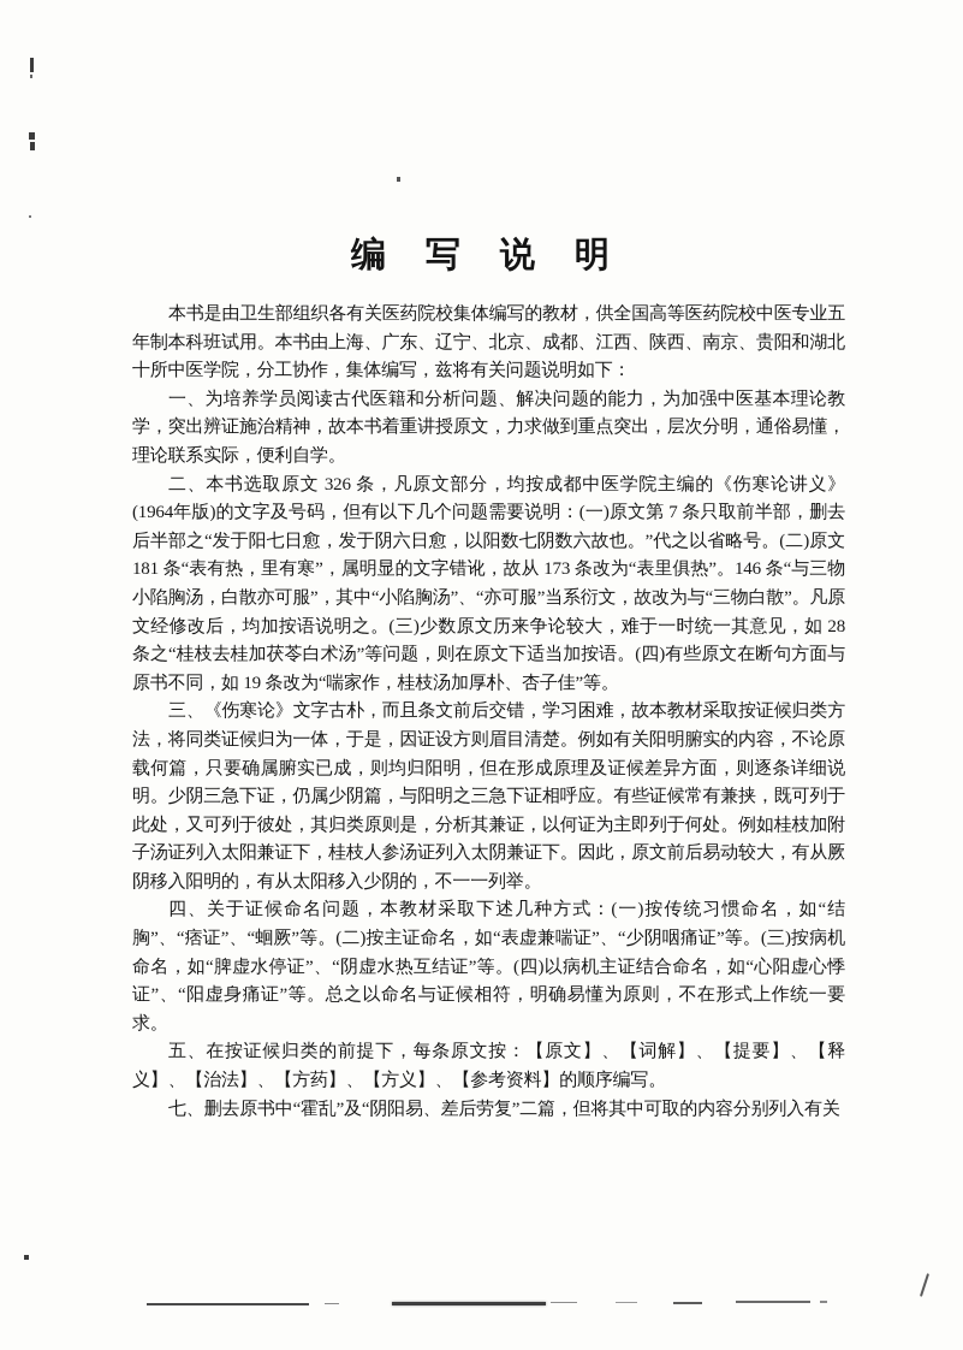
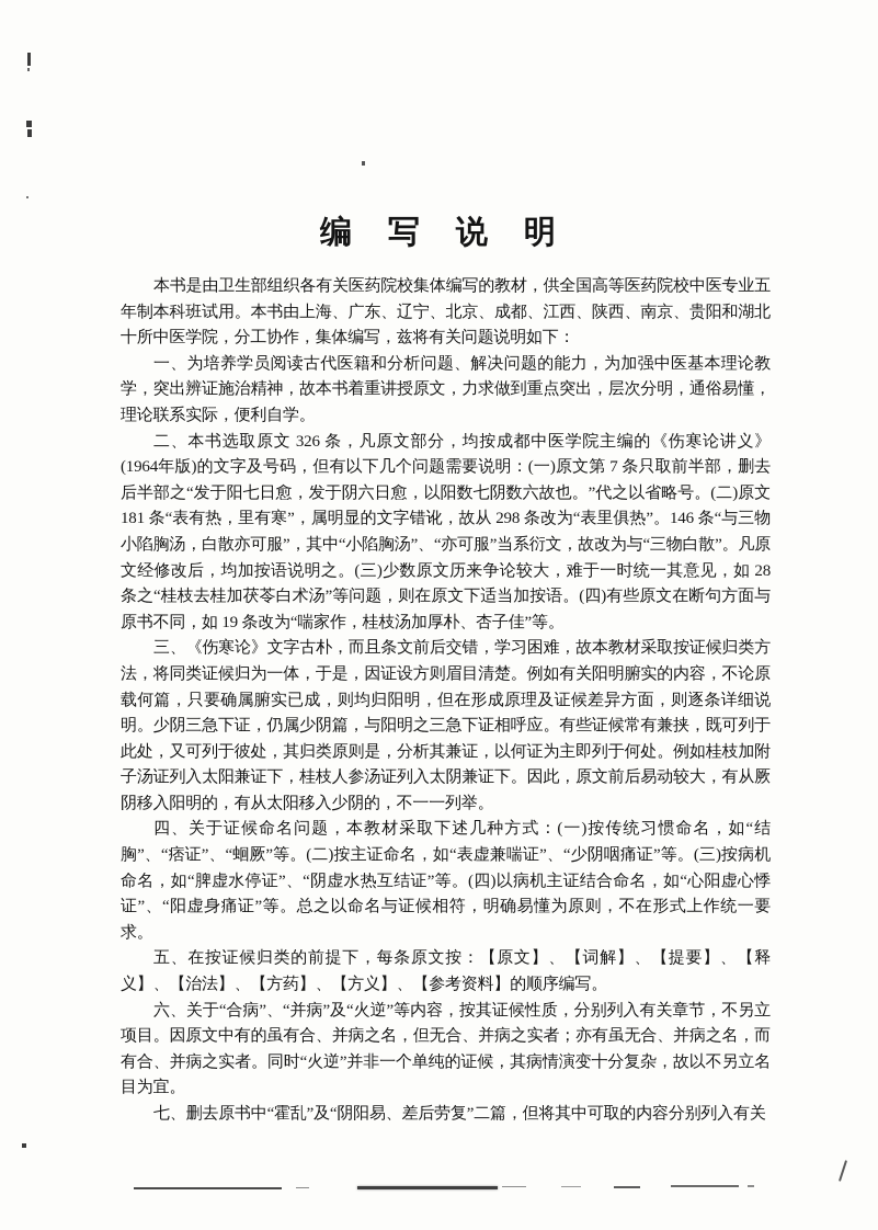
  编 写 说 明
  本书是由卫生部组织各有关医药院校集体编写的教材，供全国高等医药院校中医专业五年制本科班试用。本书由上海、广东、辽宁、北京、成都、江西、陕西、南京、贵阳和湖北十所中医学院，分工协作，集体编写，兹将有关问题说明如下：
  一、为培养学员阅读古代医籍和分析问题、解决问题的能力，为加强中医基本理论教学，突出辨证施治精神，故本书着重讲授原文，力求做到重点突出，层次分明，通俗易懂，理论联系实际，便利自学。
- 二、本书选取原文 326 条，凡原文部分，均按成都中医学院主编的《伤寒论讲义》(1964年版)的文字及号码，但有以下几个问题需要说明：(一)原文第 7 条只取前半部，删去后半部之“发于阳七日愈，发于阴六日愈，以阳数七阴数六故也。”代之以省略号。(二)原文 181 条“表有热，里有寒”，属明显的文字错讹，故从 173 条改为“表里俱热”。146 条“与三物小陷胸汤，白散亦可服”，其中“小陷胸汤”、“亦可服”当系衍文，故改为与“三物白散”。凡原文经修改后，均加按语说明之。(三)少数原文历来争论较大，难于一时统一其意见，如 28 条之“桂枝去桂加茯苓白术汤”等问题，则在原文下适当加按语。(四)有些原文在断句方面与原书不同，如 19 条改为“喘家作，桂枝汤加厚朴、杏子佳”等。
+ 二、本书选取原文 326 条，凡原文部分，均按成都中医学院主编的《伤寒论讲义》(1964年版)的文字及号码，但有以下几个问题需要说明：(一)原文第 7 条只取前半部，删去后半部之“发于阳七日愈，发于阴六日愈，以阳数七阴数六故也。”代之以省略号。(二)原文 181 条“表有热，里有寒”，属明显的文字错讹，故从 298 条改为“表里俱热”。146 条“与三物小陷胸汤，白散亦可服”，其中“小陷胸汤”、“亦可服”当系衍文，故改为与“三物白散”。凡原文经修改后，均加按语说明之。(三)少数原文历来争论较大，难于一时统一其意见，如 28 条之“桂枝去桂加茯苓白术汤”等问题，则在原文下适当加按语。(四)有些原文在断句方面与原书不同，如 19 条改为“喘家作，桂枝汤加厚朴、杏子佳”等。
  三、《伤寒论》文字古朴，而且条文前后交错，学习困难，故本教材采取按证候归类方法，将同类证候归为一体，于是，因证设方则眉目清楚。例如有关阳明腑实的内容，不论原载何篇，只要确属腑实已成，则均归阳明，但在形成原理及证候差异方面，则逐条详细说明。少阴三急下证，仍属少阴篇，与阳明之三急下证相呼应。有些证候常有兼挟，既可列于此处，又可列于彼处，其归类原则是，分析其兼证，以何证为主即列于何处。例如桂枝加附子汤证列入太阳兼证下，桂枝人参汤证列入太阴兼证下。因此，原文前后易动较大，有从厥阴移入阳明的，有从太阳移入少阴的，不一一列举。
  四、关于证候命名问题，本教材采取下述几种方式：(一)按传统习惯命名，如“结胸”、“痞证”、“蛔厥”等。(二)按主证命名，如“表虚兼喘证”、“少阴咽痛证”等。(三)按病机命名，如“脾虚水停证”、“阴虚水热互结证”等。(四)以病机主证结合命名，如“心阳虚心悸证”、“阳虚身痛证”等。总之以命名与证候相符，明确易懂为原则，不在形式上作统一要求。
  五、在按证候归类的前提下，每条原文按：【原文】、【词解】、【提要】、【释义】、【治法】、【方药】、【方义】、【参考资料】的顺序编写。
+ 六、关于“合病”、“并病”及“火逆”等内容，按其证候性质，分别列入有关章节，不另立项目。因原文中有的虽有合、并病之名，但无合、并病之实者；亦有虽无合、并病之名，而有合、并病之实者。同时“火逆”并非一个单纯的证候，其病情演变十分复杂，故以不另立名目为宜。
  七、删去原书中“霍乱”及“阴阳易、差后劳复”二篇，但将其中可取的内容分别列入有关
